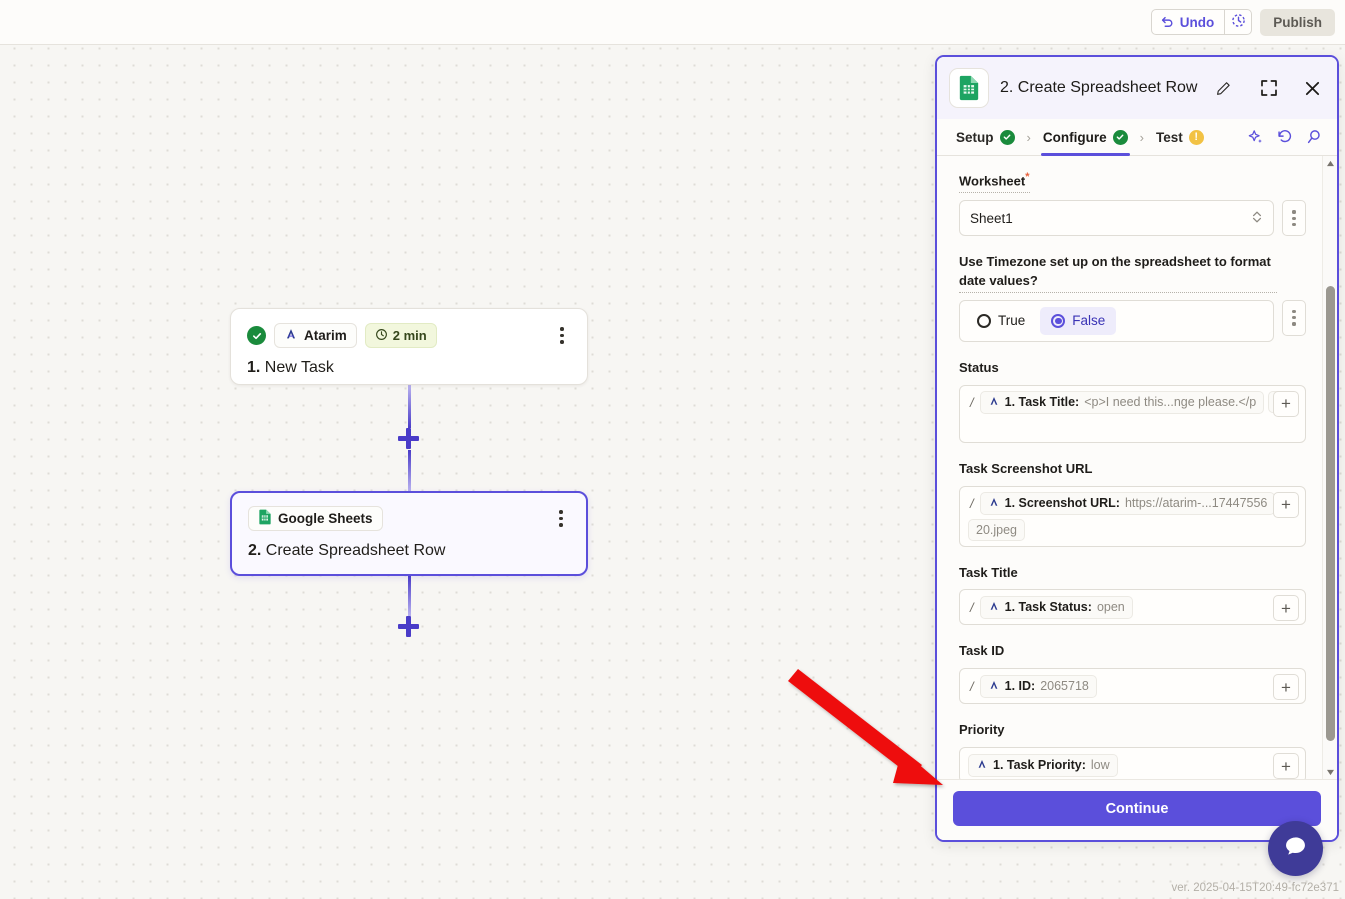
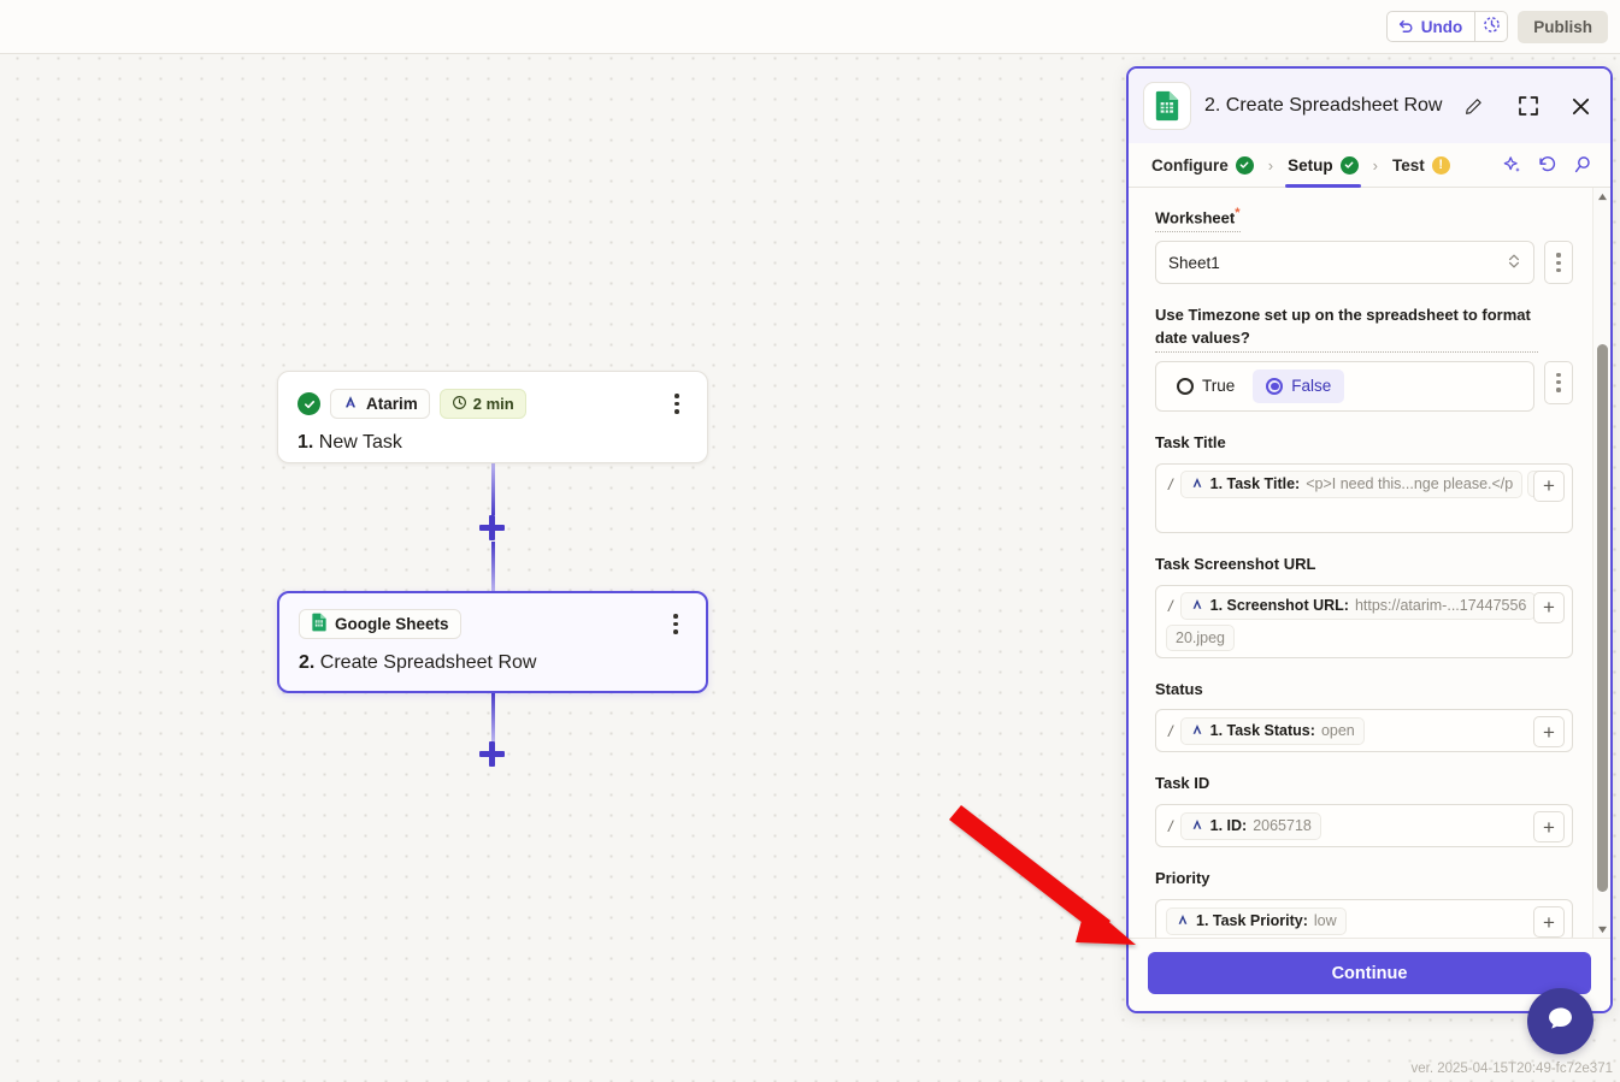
  Undo
  Publish
  Atarim
  2 min
  1. New Task
  Google Sheets
  2. Create Spreadsheet Row
  2. Create Spreadsheet Row
- Setup
+ Configure
  ›
- Configure
+ Setup
  ›
  Test
  !
  Worksheet*
  Sheet1
  Use Timezone set up on the spreadsheet to format date values?
  True
  False
- Status
+ Task Title
  /
  1. Task Title:
  <p>I need this...nge please.</p
  +
  Task Screenshot URL
  /
  1. Screenshot URL:
  https://atarim-...17447556
  20.jpeg
  +
- Task Title
+ Status
  /
  1. Task Status:
  open
  +
  Task ID
  /
  1. ID:
  2065718
  +
  Priority
  1. Task Priority:
  low
  +
  Continue
  ver. 2025-04-15T20:49-fc72e371
